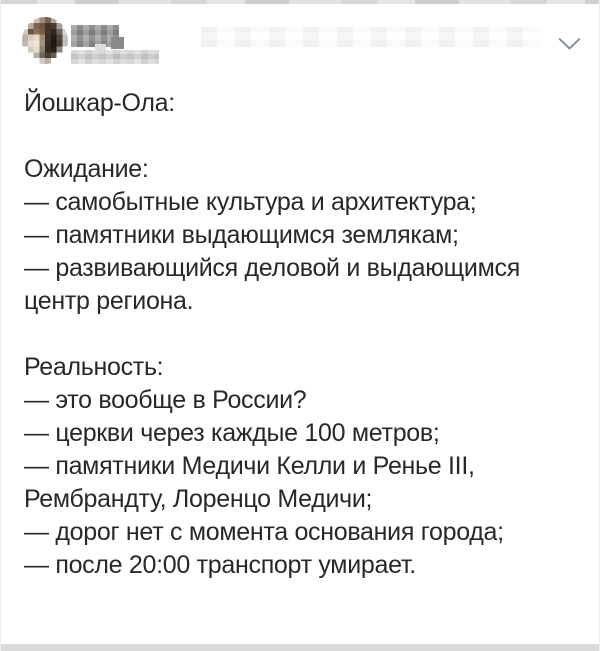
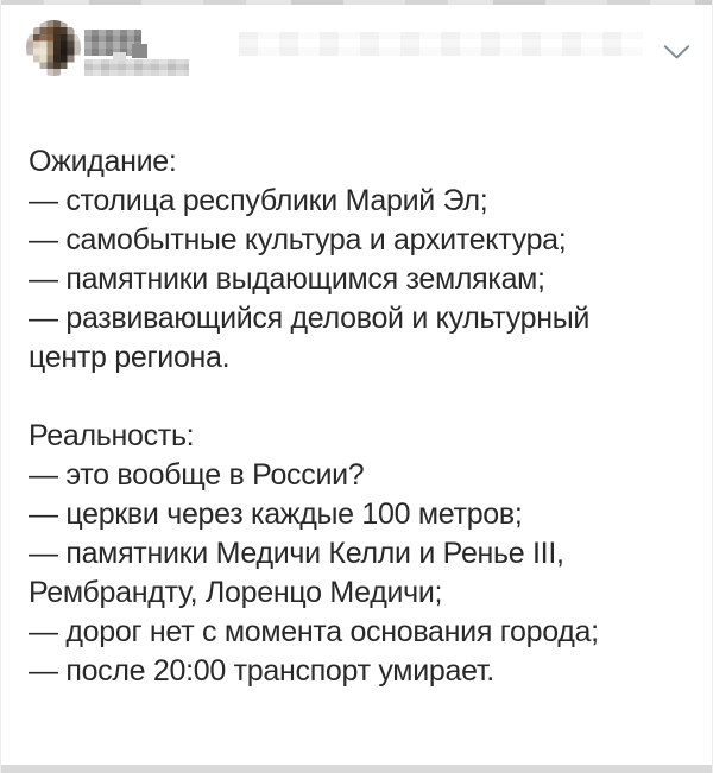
- Йошкар-Ола:
  Ожидание:
+ — столица республики Марий Эл;
  — самобытные культура и архитектура;
  — памятники выдающимся землякам;
- — развивающийся деловой и выдающимся
+ — развивающийся деловой и культурный
  центр региона.
  Реальность:
  — это вообще в России?
  — церкви через каждые 100 метров;
  — памятники Медичи Келли и Ренье III,
  Рембрандту, Лоренцо Медичи;
  — дорог нет с момента основания города;
  — после 20:00 транспорт умирает.
